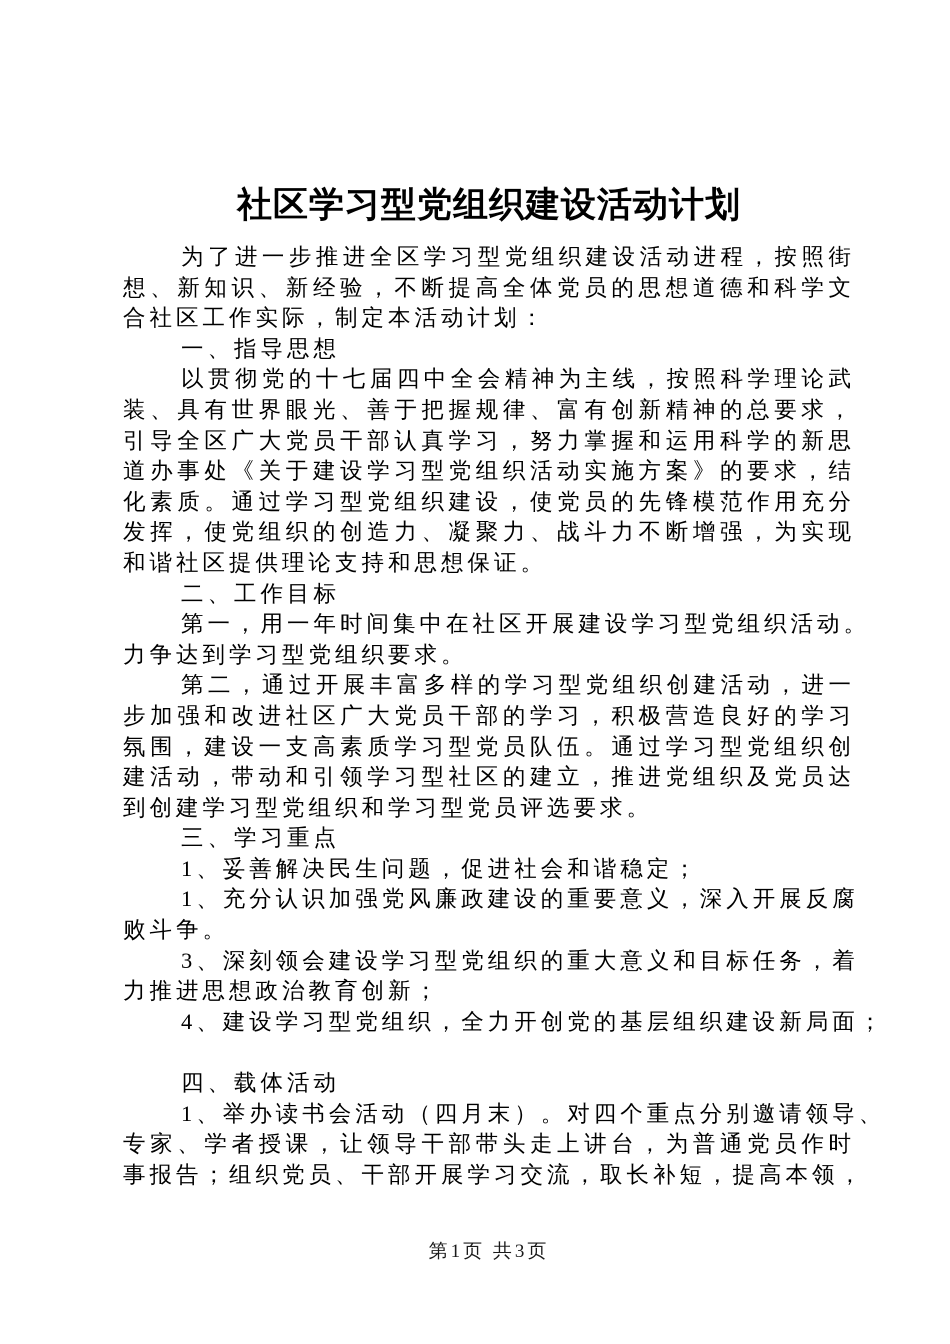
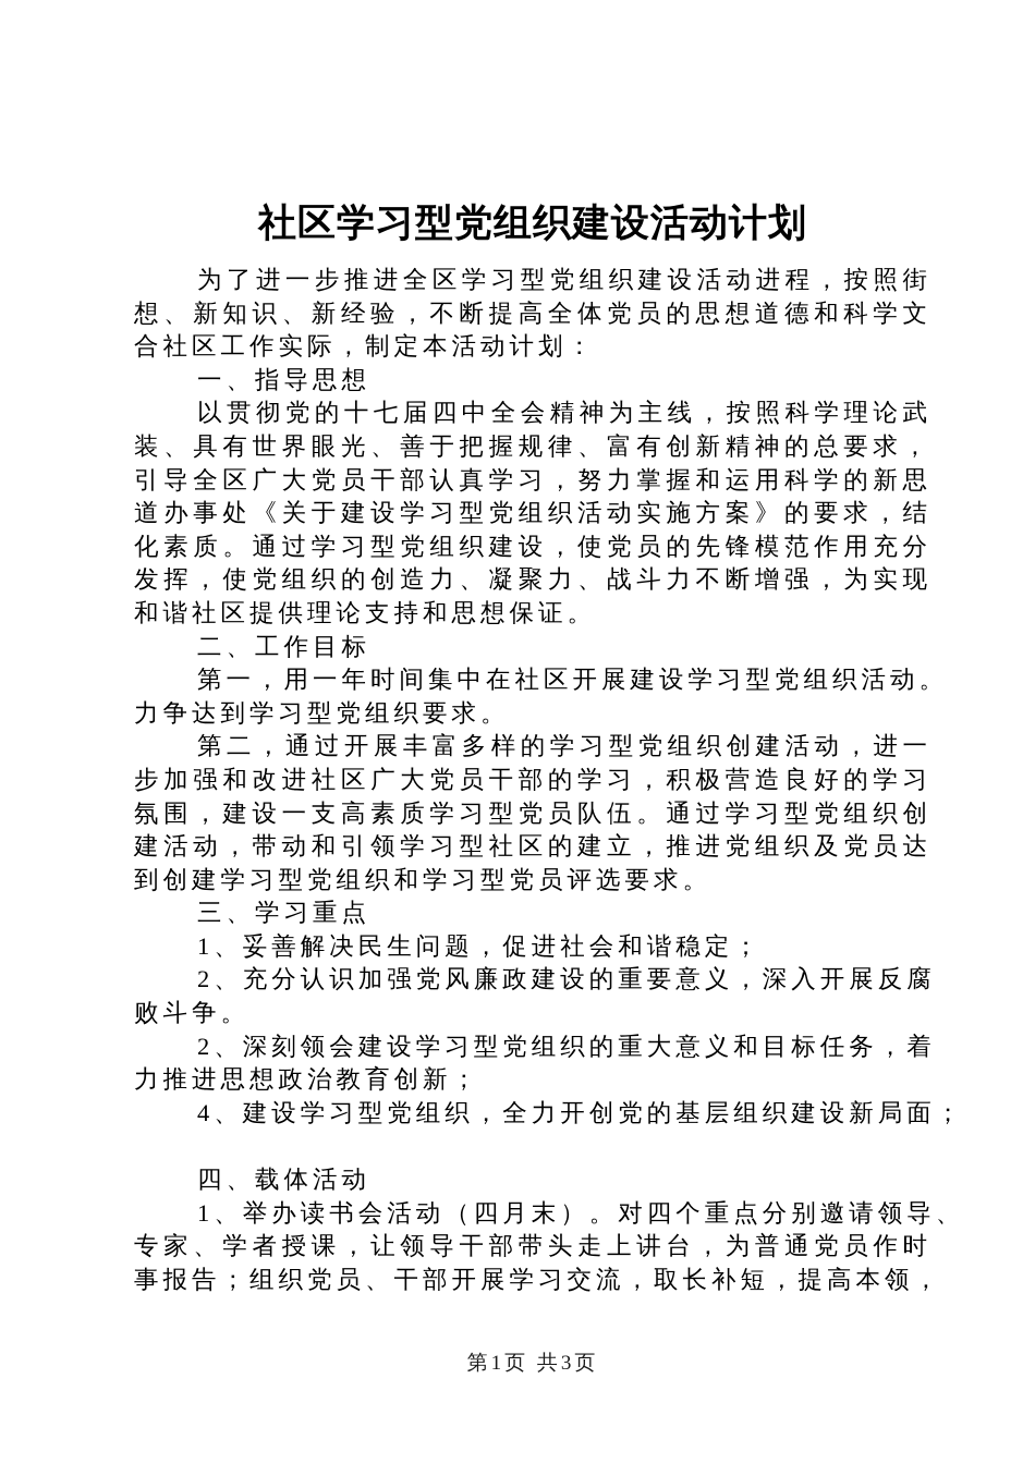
  社区学习型党组织建设活动计划
  为了进一步推进全区学习型党组织建设活动进程，按照街
  想、新知识、新经验，不断提高全体党员的思想道德和科学文
  合社区工作实际，制定本活动计划：
  一、指导思想
  以贯彻党的十七届四中全会精神为主线，按照科学理论武
  装、具有世界眼光、善于把握规律、富有创新精神的总要求，
  引导全区广大党员干部认真学习，努力掌握和运用科学的新思
  道办事处《关于建设学习型党组织活动实施方案》的要求，结
  化素质。通过学习型党组织建设，使党员的先锋模范作用充分
  发挥，使党组织的创造力、凝聚力、战斗力不断增强，为实现
  和谐社区提供理论支持和思想保证。
  二、工作目标
  第一，用一年时间集中在社区开展建设学习型党组织活动。
  力争达到学习型党组织要求。
  第二，通过开展丰富多样的学习型党组织创建活动，进一
  步加强和改进社区广大党员干部的学习，积极营造良好的学习
  氛围，建设一支高素质学习型党员队伍。通过学习型党组织创
  建活动，带动和引领学习型社区的建立，推进党组织及党员达
  到创建学习型党组织和学习型党员评选要求。
  三、学习重点
  1、妥善解决民生问题，促进社会和谐稳定；
- 1、充分认识加强党风廉政建设的重要意义，深入开展反腐
+ 2、充分认识加强党风廉政建设的重要意义，深入开展反腐
  败斗争。
- 3、深刻领会建设学习型党组织的重大意义和目标任务，着
+ 2、深刻领会建设学习型党组织的重大意义和目标任务，着
  力推进思想政治教育创新；
  4、建设学习型党组织，全力开创党的基层组织建设新局面；
  四、载体活动
  1、举办读书会活动（四月末）。对四个重点分别邀请领导、
  专家、学者授课，让领导干部带头走上讲台，为普通党员作时
  事报告；组织党员、干部开展学习交流，取长补短，提高本领，
  第1页 共3页
